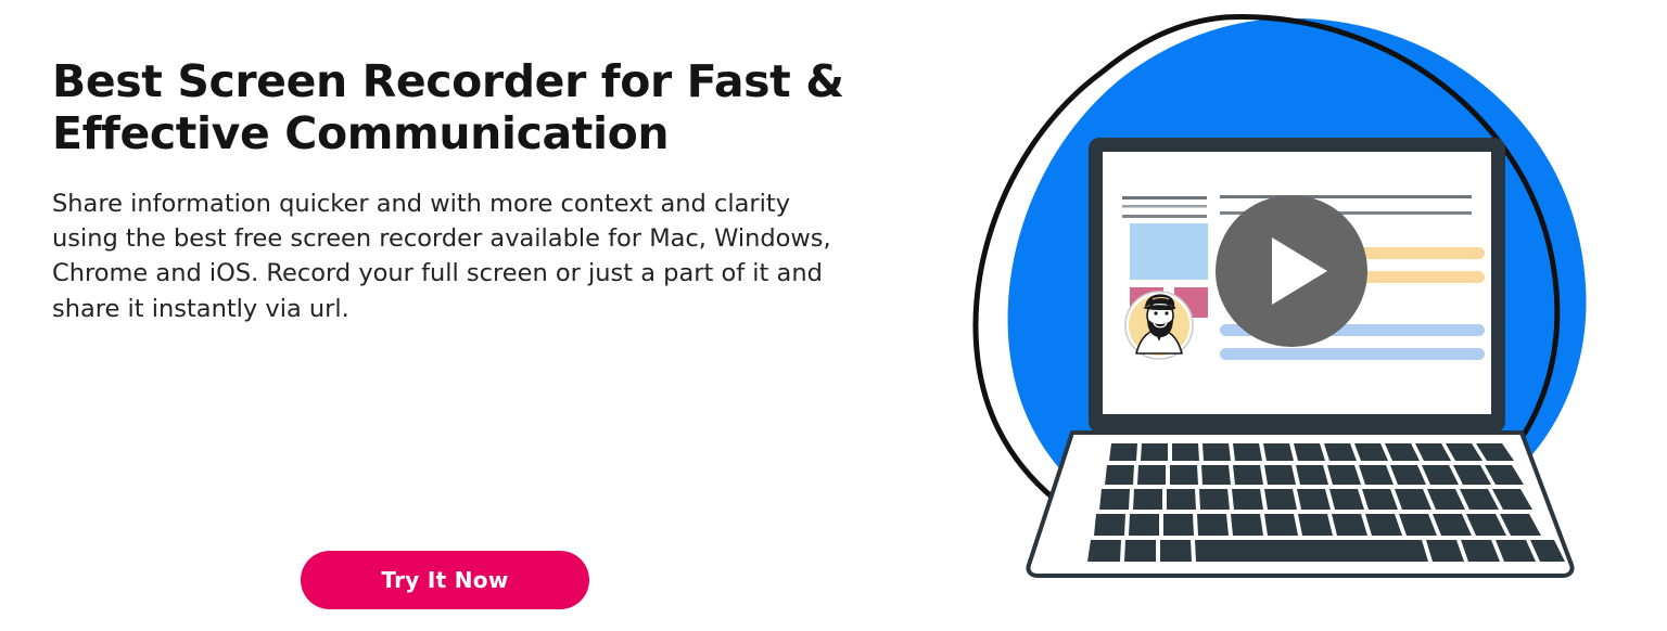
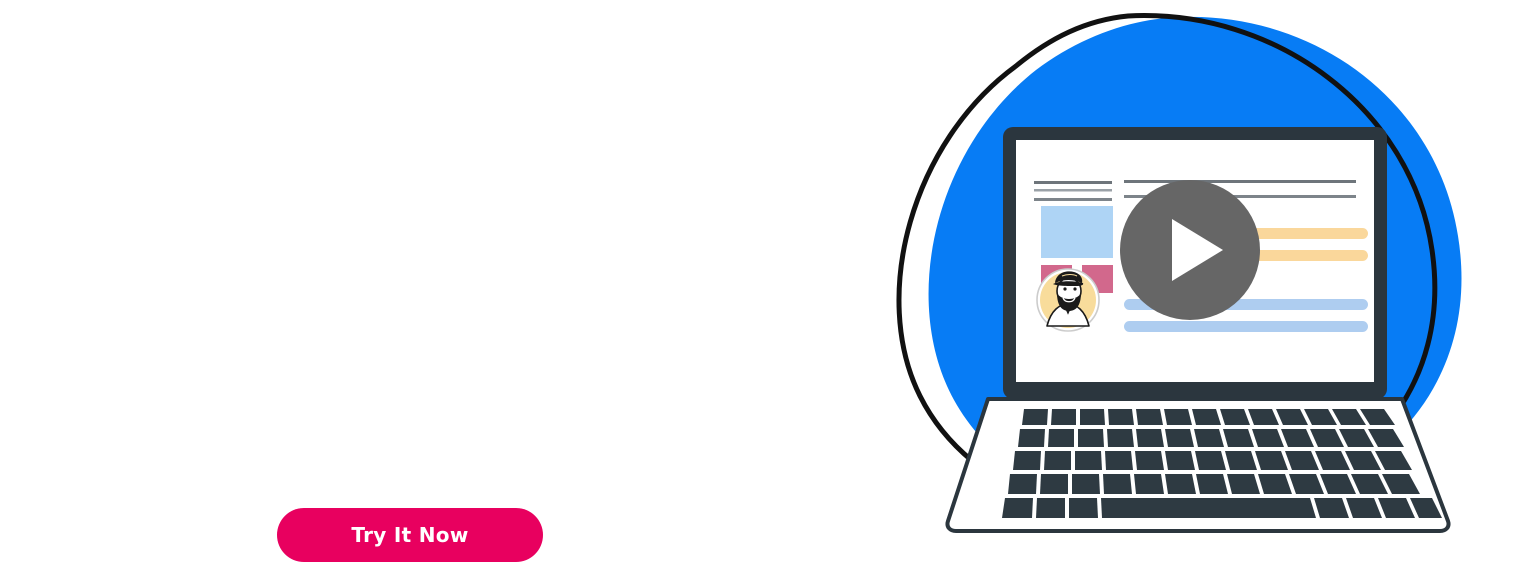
- Best Screen Recorder for Fast & Effective Communication
- Share information quicker and with more context and clarity using the best free screen recorder available for Mac, Windows, Chrome and iOS. Record your full screen or just a part of it and share it instantly via url.
  Try It Now
